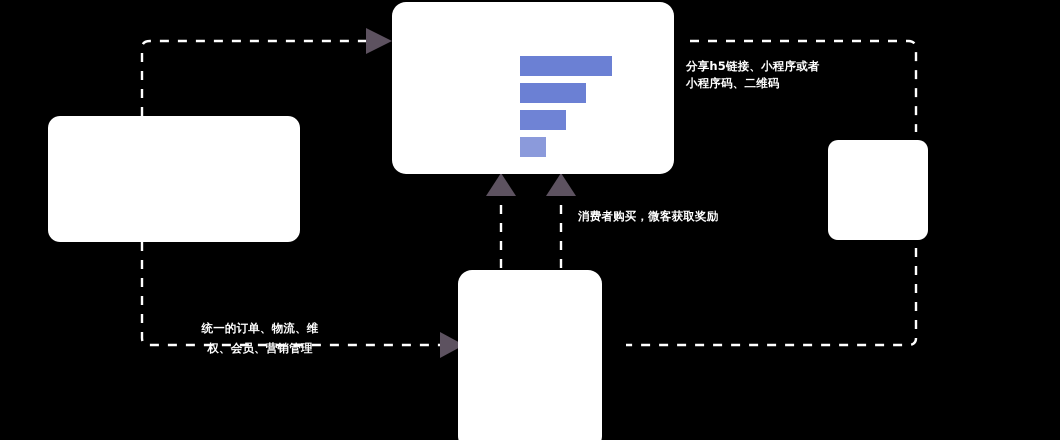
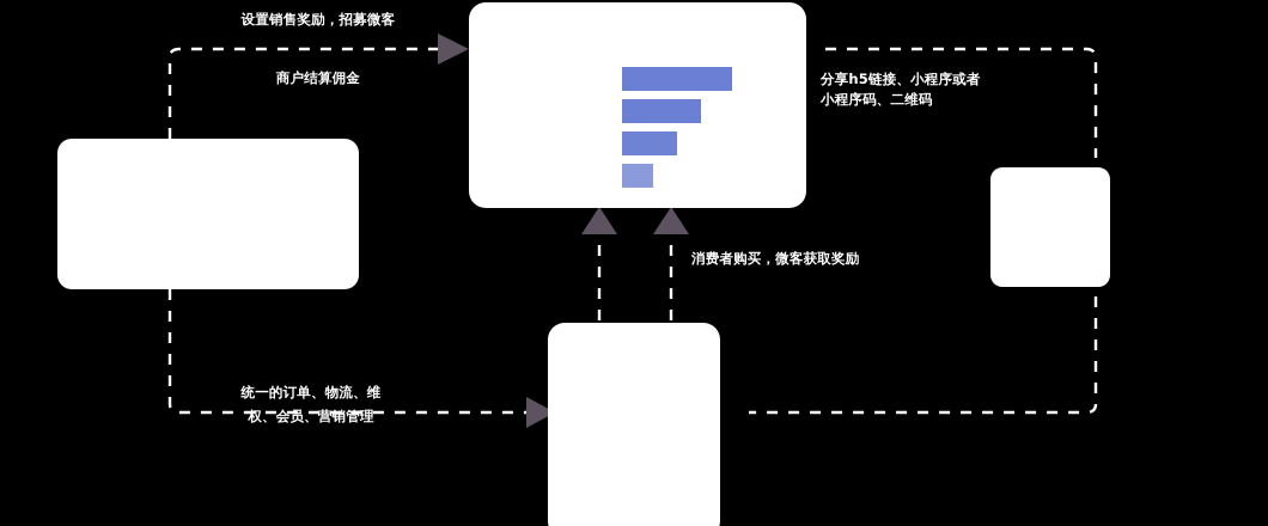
+ 设置销售奖励，招募微客
+ 商户结算佣金
  分享h5链接、小程序或者
  小程序码、二维码
  消费者购买，微客获取奖励
  统一的订单、物流、维
  权、会员、营销管理
